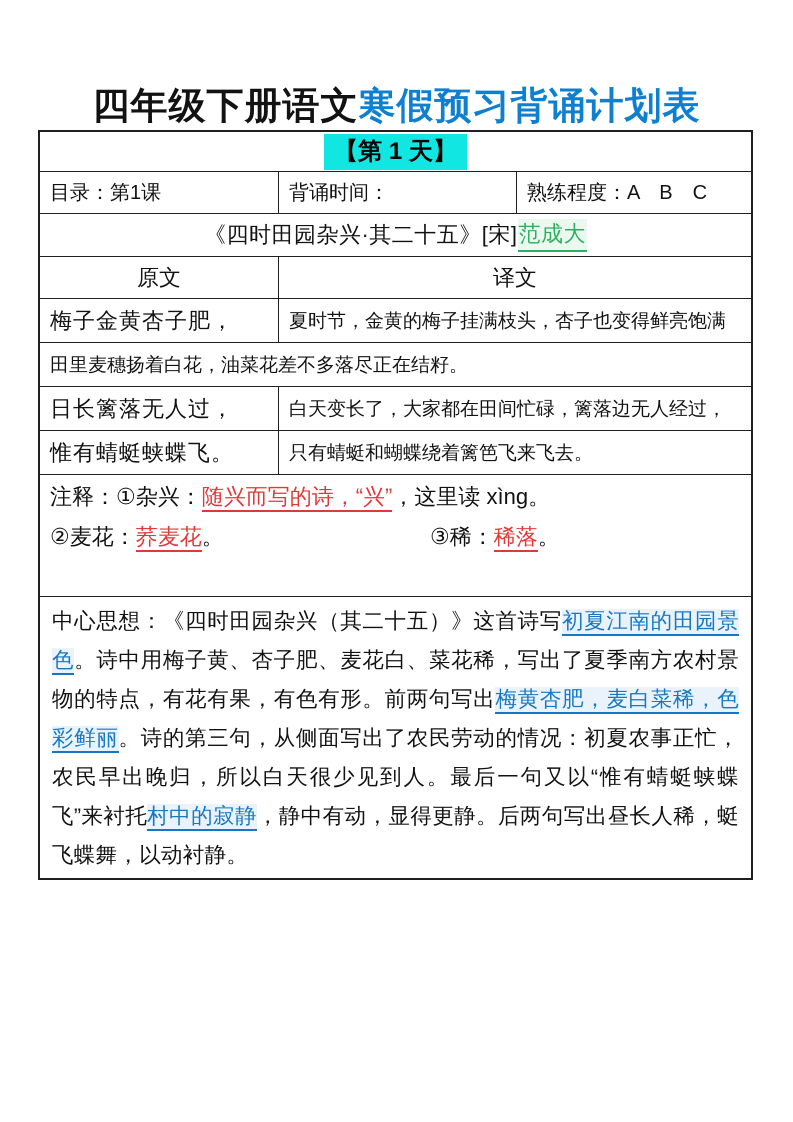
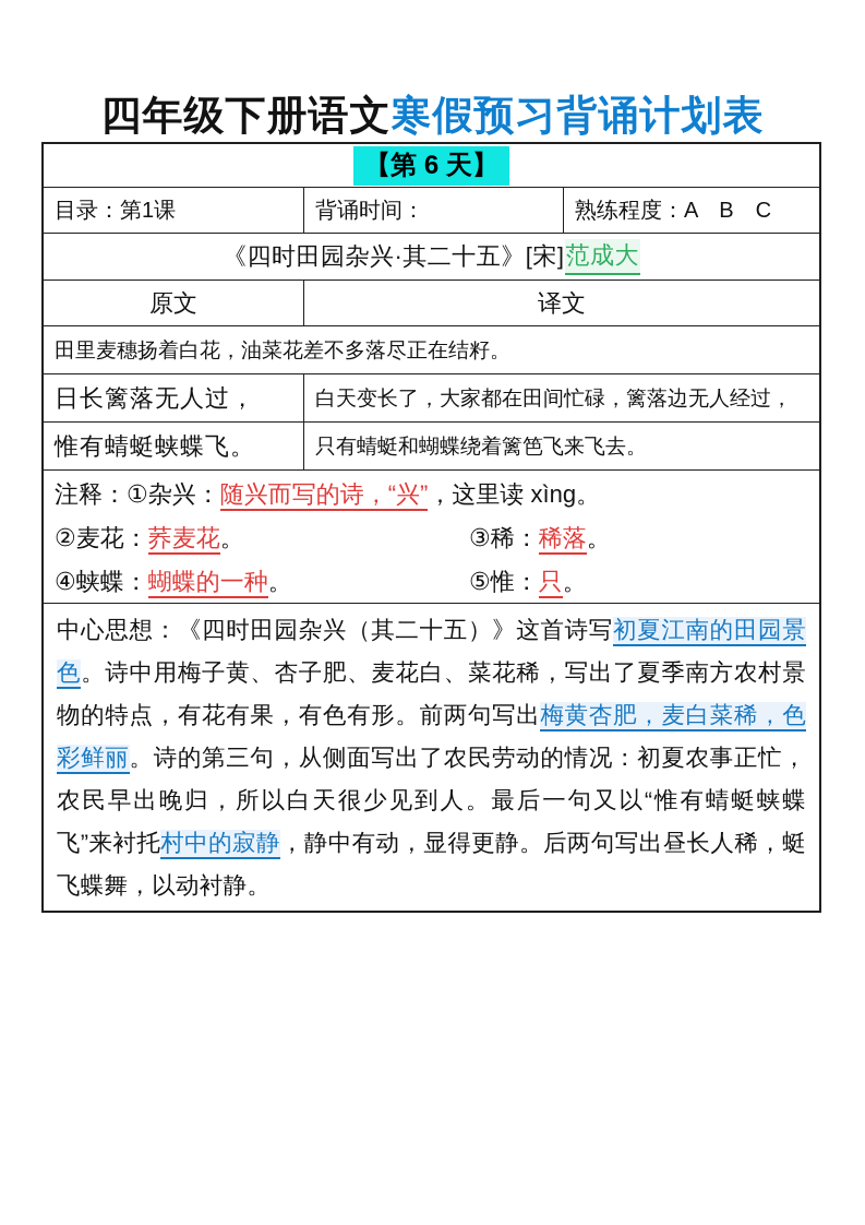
  四年级下册语文寒假预习背诵计划表
- 【第 1 天】
+ 【第 6 天】
  目录：第1课
  背诵时间：
  熟练程度：A B C
  《四时田园杂兴·其二十五》[宋]
  范成大
  原文
  译文
- 梅子金黄杏子肥，
- 夏时节，金黄的梅子挂满枝头，杏子也变得鲜亮饱满
  田里麦穗扬着白花，油菜花差不多落尽正在结籽。
  日长篱落无人过，
  白天变长了，大家都在田间忙碌，篱落边无人经过，
  惟有蜻蜓蛱蝶飞。
  只有蜻蜓和蝴蝶绕着篱笆飞来飞去。
  注释：①杂兴：随兴而写的诗，“兴”，这里读 xìng。
  ②麦花：荞麦花。
  ③稀：稀落。
+ ④蛱蝶：蝴蝶的一种。
+ ⑤惟：只。
  中心思想：《四时田园杂兴（其二十五）》这首诗写初夏江南的田园景色。诗中用梅子黄、杏子肥、麦花白、菜花稀，写出了夏季南方农村景物的特点，有花有果，有色有形。前两句写出梅黄杏肥，麦白菜稀，色彩鲜丽。诗的第三句，从侧面写出了农民劳动的情况：初夏农事正忙，农民早出晚归，所以白天很少见到人。最后一句又以“惟有蜻蜓蛱蝶飞”来衬托村中的寂静，静中有动，显得更静。后两句写出昼长人稀，蜓飞蝶舞，以动衬静。
